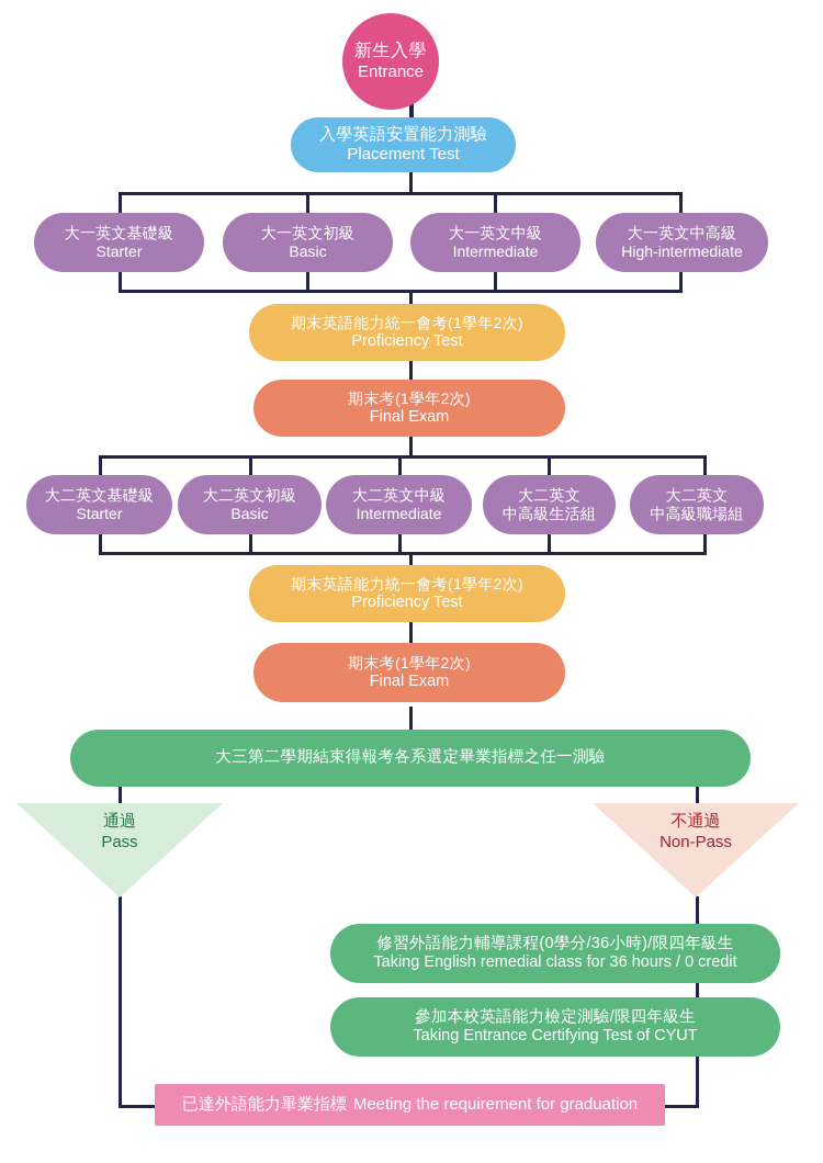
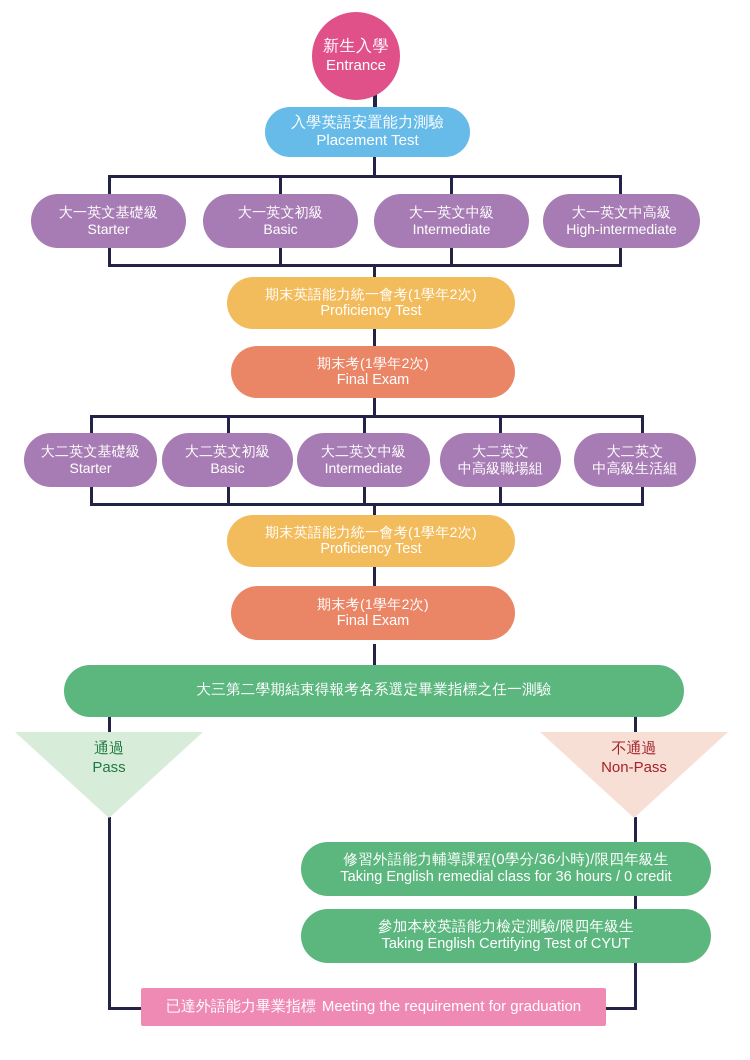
  新生入學
  Entrance
  入學英語安置能力測驗
  Placement Test
  大一英文基礎級
  Starter
  大一英文初級
  Basic
  大一英文中級
  Intermediate
  大一英文中高級
  High-intermediate
  期末英語能力統一會考(1學年2次)
  Proficiency Test
  期末考(1學年2次)
  Final Exam
  大二英文基礎級
  Starter
  大二英文初級
  Basic
  大二英文中級
  Intermediate
  大二英文
- 中高級生活組
+ 中高級職場組
  大二英文
- 中高級職場組
+ 中高級生活組
  期末英語能力統一會考(1學年2次)
  Proficiency Test
  期末考(1學年2次)
  Final Exam
  大三第二學期結束得報考各系選定畢業指標之任一測驗
  通過
  Pass
  不通過
  Non-Pass
  修習外語能力輔導課程(0學分/36小時)/限四年級生
  Taking English remedial class for 36 hours / 0 credit
  參加本校英語能力檢定測驗/限四年級生
- Taking Entrance Certifying Test of CYUT
+ Taking English Certifying Test of CYUT
  已達外語能力畢業指標
  Meeting the requirement for graduation
